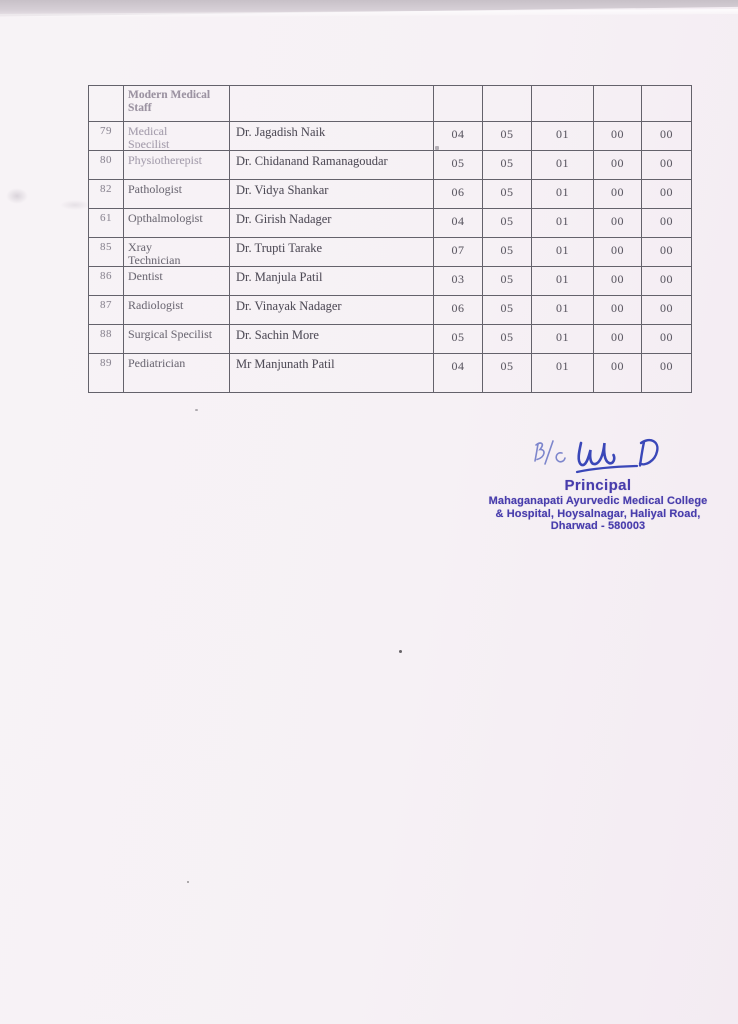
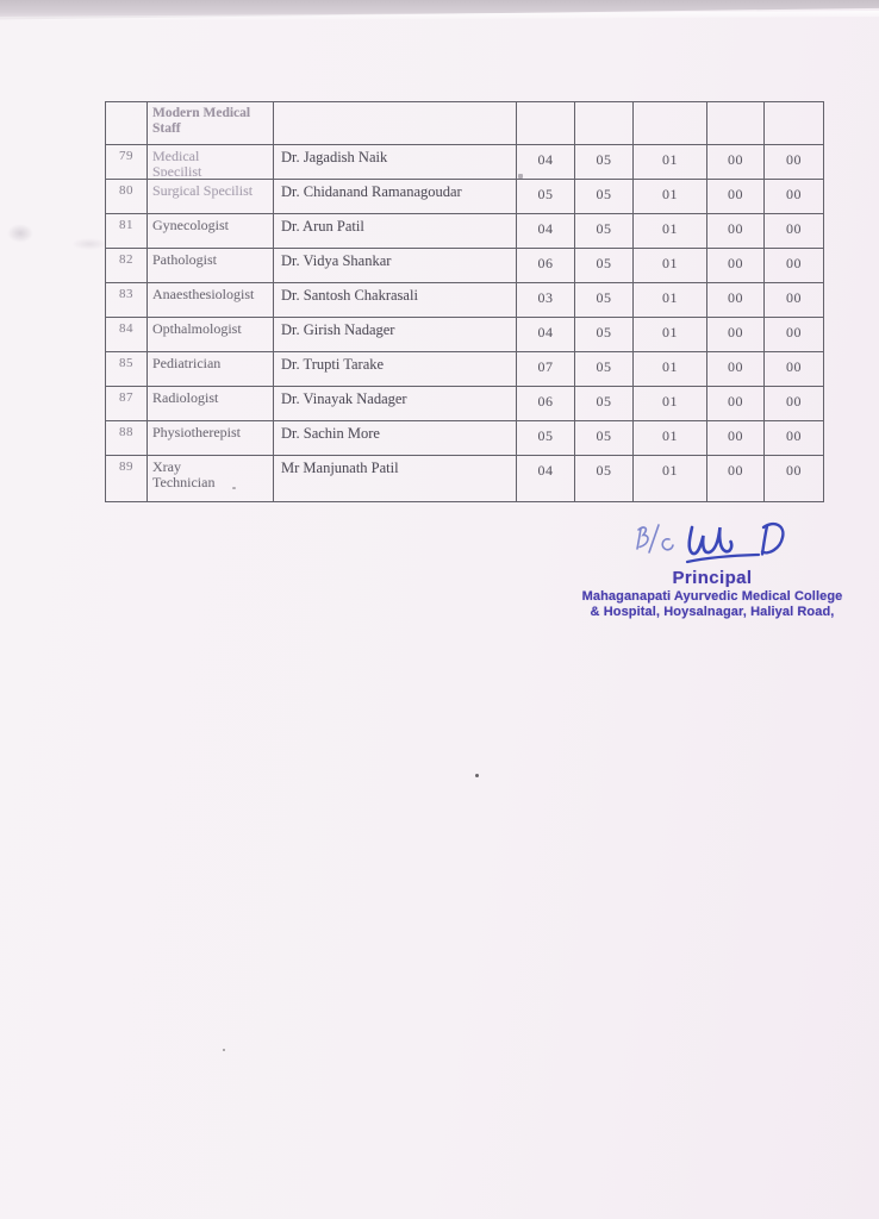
  	Modern Medical Staff
  79	Medical Specilist	Dr. Jagadish Naik	04	05	01	00	00
- 80	Physiotherepist	Dr. Chidanand Ramanagoudar	05	05	01	00	00
+ 80	Surgical Specilist	Dr. Chidanand Ramanagoudar	05	05	01	00	00
+ 81	Gynecologist	Dr. Arun Patil	04	05	01	00	00
  82	Pathologist	Dr. Vidya Shankar	06	05	01	00	00
+ 83	Anaesthesiologist	Dr. Santosh Chakrasali	03	05	01	00	00
- 61	Opthalmologist	Dr. Girish Nadager	04	05	01	00	00
+ 84	Opthalmologist	Dr. Girish Nadager	04	05	01	00	00
- 85	Xray Technician	Dr. Trupti Tarake	07	05	01	00	00
+ 85	Pediatrician	Dr. Trupti Tarake	07	05	01	00	00
- 86	Dentist	Dr. Manjula Patil	03	05	01	00	00
  87	Radiologist	Dr. Vinayak Nadager	06	05	01	00	00
- 88	Surgical Specilist	Dr. Sachin More	05	05	01	00	00
+ 88	Physiotherepist	Dr. Sachin More	05	05	01	00	00
- 89	Pediatrician	Mr Manjunath Patil	04	05	01	00	00
+ 89	Xray Technician	Mr Manjunath Patil	04	05	01	00	00
  Principal
  Mahaganapati Ayurvedic Medical College
  & Hospital, Hoysalnagar, Haliyal Road,
- Dharwad - 580003
